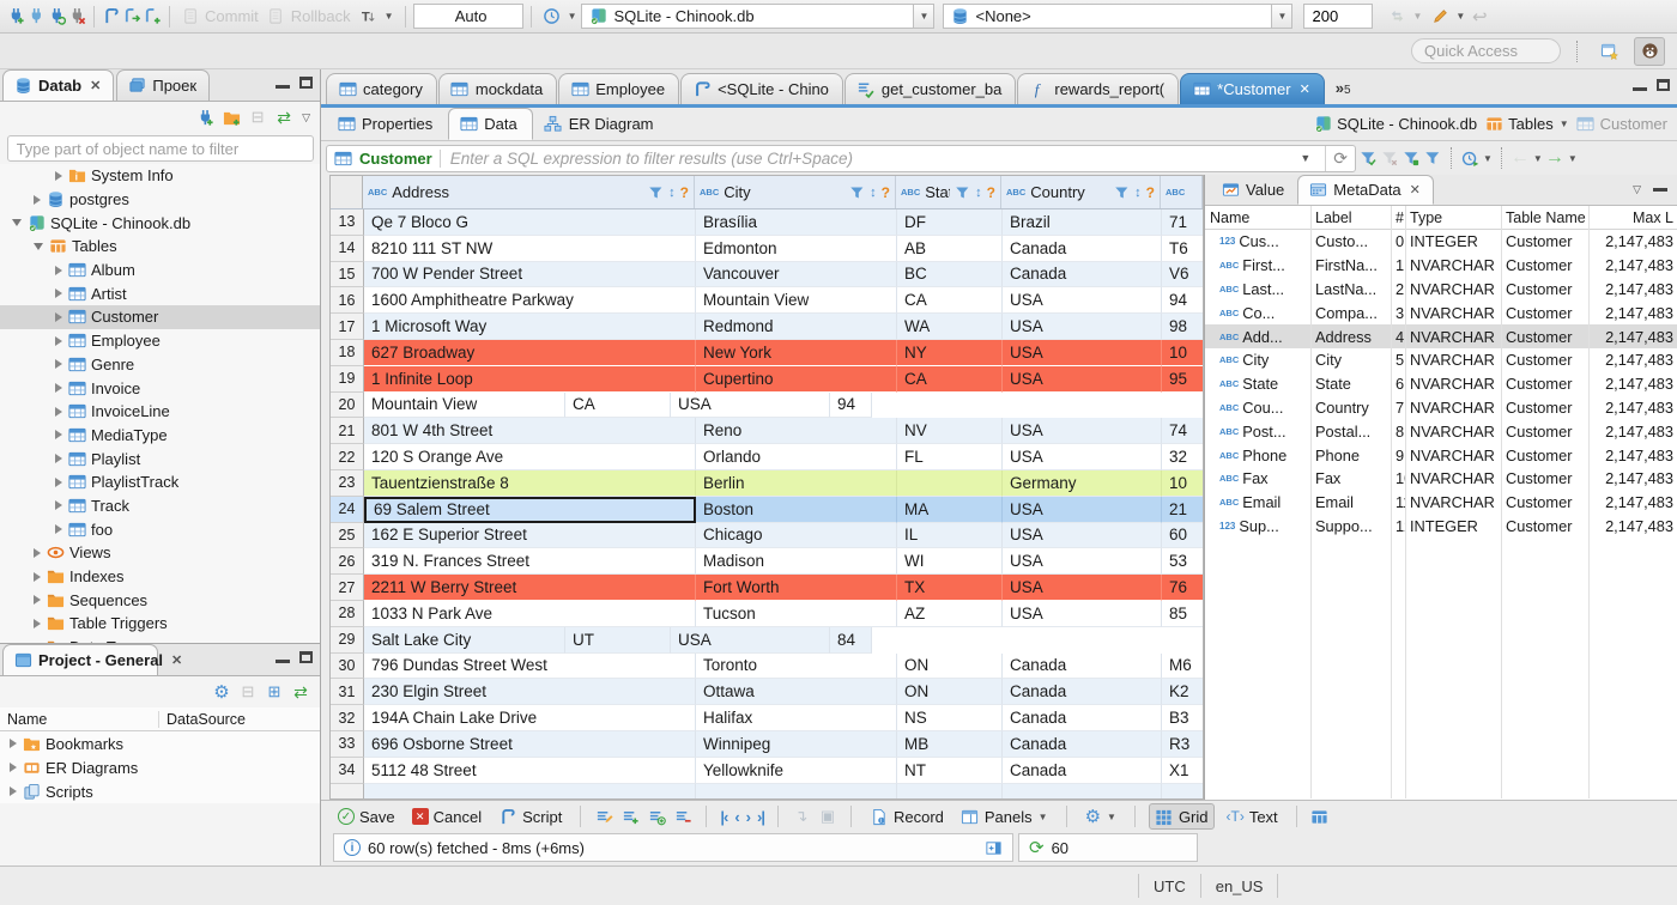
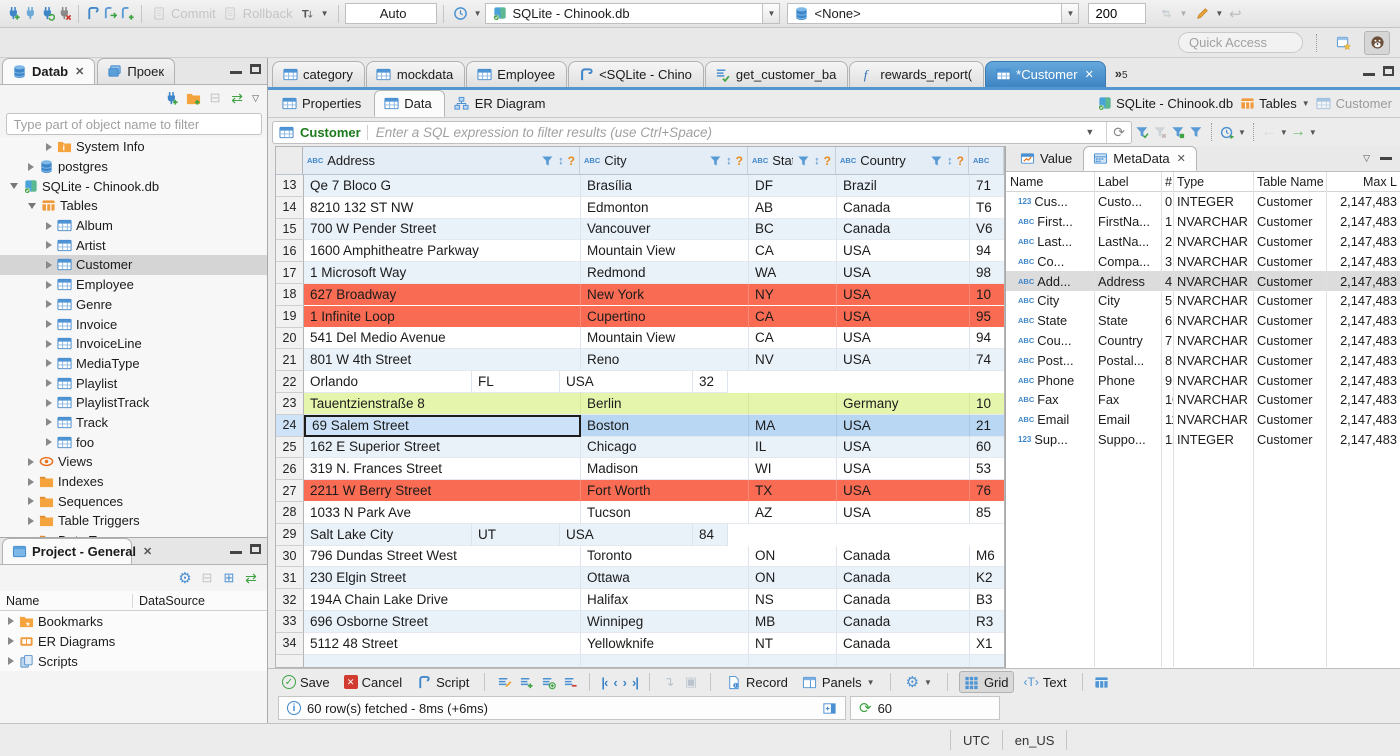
  Commit
  Rollback
  T
  ▼
  Auto
  ▼
  SQLite - Chinook.db
  ▼
  <None>
  ▼
  200
  ▼
  ▼
  ↩
  Quick Access
  Datab
  ✕
  Проек
  ⊟
  ⇄
  ▽
  Type part of object name to filter
  i
  System Info
  postgres
  SQLite - Chinook.db
  Tables
  Album
  Artist
  Customer
  Employee
  Genre
  Invoice
  InvoiceLine
  MediaType
  Playlist
  PlaylistTrack
  Track
  foo
  Views
  Indexes
  Sequences
  Table Triggers
  Project - General
  ✕
  ⚙
  ⊟
  ⊞
  ⇄
  Name
  DataSource
  Bookmarks
  ER Diagrams
  Scripts
  category
  mockdata
  Employee
  <SQLite - Chino
  get_customer_ba
  f
  rewards_report(
  *Customer
  ✕
  »5
  Properties
  Data
  ER Diagram
  SQLite - Chinook.db
  Tables
  ▼
  Customer
  Customer
  Enter a SQL expression to filter results (use Ctrl+Space)
  ▼
  ⟳
  ▼
  ▼
  →
  ▼
  ABC
  Address
  ↕
  ?
  ABC
  City
  ↕
  ?
  ABC
  ↕
  ?
  ABC
  Country
  ↕
  ?
  ABC
  13
  Qe 7 Bloco G
  Brasília
  DF
  Brazil
  71
  14
- 8210 111 ST NW
+ 8210 132 ST NW
  Edmonton
  AB
  Canada
  T6
  15
  700 W Pender Street
  Vancouver
  BC
  Canada
  V6
  16
  1600 Amphitheatre Parkway
  Mountain View
  CA
  USA
  94
  17
  1 Microsoft Way
  Redmond
  WA
  USA
  98
  18
  627 Broadway
  New York
  NY
  USA
  10
  19
  1 Infinite Loop
  Cupertino
  CA
  USA
  95
  20
+ 541 Del Medio Avenue
  Mountain View
  CA
  USA
  94
  21
  801 W 4th Street
  Reno
  NV
  USA
  74
  22
- 120 S Orange Ave
  Orlando
  FL
  USA
  32
  23
  Tauentzienstraße 8
  Berlin
  Germany
  10
  24
  69 Salem Street
  Boston
  MA
  USA
  21
  25
  162 E Superior Street
  Chicago
  IL
  USA
  60
  26
  319 N. Frances Street
  Madison
  WI
  USA
  53
  27
  2211 W Berry Street
  Fort Worth
  TX
  USA
  76
  28
  1033 N Park Ave
  Tucson
  AZ
  USA
  85
  29
  Salt Lake City
  UT
  USA
  84
  30
  796 Dundas Street West
  Toronto
  ON
  Canada
  M6
  31
  230 Elgin Street
  Ottawa
  ON
  Canada
  K2
  32
  194A Chain Lake Drive
  Halifax
  NS
  Canada
  B3
  33
  696 Osborne Street
  Winnipeg
  MB
  Canada
  R3
  34
  5112 48 Street
  Yellowknife
  NT
  Canada
  X1
  Value
  MetaData
  ✕
  ▽
  Name
  Label
  #
  Type
  Table Name
  Max L
  123
  Cus...
  Custo...
  0
  INTEGER
  Customer
  2,147,483
  ABC
  First...
  FirstNa...
  1
  NVARCHAR
  Customer
  2,147,483
  ABC
  Last...
  LastNa...
  2
  NVARCHAR
  Customer
  2,147,483
  ABC
  Co...
  Compa...
  3
  NVARCHAR
  Customer
  2,147,483
  ABC
  Add...
  Address
  4
  NVARCHAR
  Customer
  2,147,483
  ABC
  City
  City
  5
  NVARCHAR
  Customer
  2,147,483
  ABC
  State
  State
  6
  NVARCHAR
  Customer
  2,147,483
  ABC
  Cou...
  Country
  7
  NVARCHAR
  Customer
  2,147,483
  ABC
  Post...
  Postal...
  8
  NVARCHAR
  Customer
  2,147,483
  ABC
  Phone
  Phone
  9
  NVARCHAR
  Customer
  2,147,483
  ABC
  Fax
  Fax
  NVARCHAR
  Customer
  2,147,483
  ABC
  Email
  Email
  NVARCHAR
  Customer
  2,147,483
  123
  Sup...
  Suppo...
  INTEGER
  Customer
  2,147,483
  ✓
  Save
  ✕
  Cancel
  Script
  |‹
  ‹
  ›
  ›|
  ↴
  ▣
  Record
  Panels
  ▼
  ⚙
  ▼
  Grid
  ‹T›
  Text
  i
  60 row(s) fetched - 8ms (+6ms)
  ⟳
  60
  UTC
  en_US
